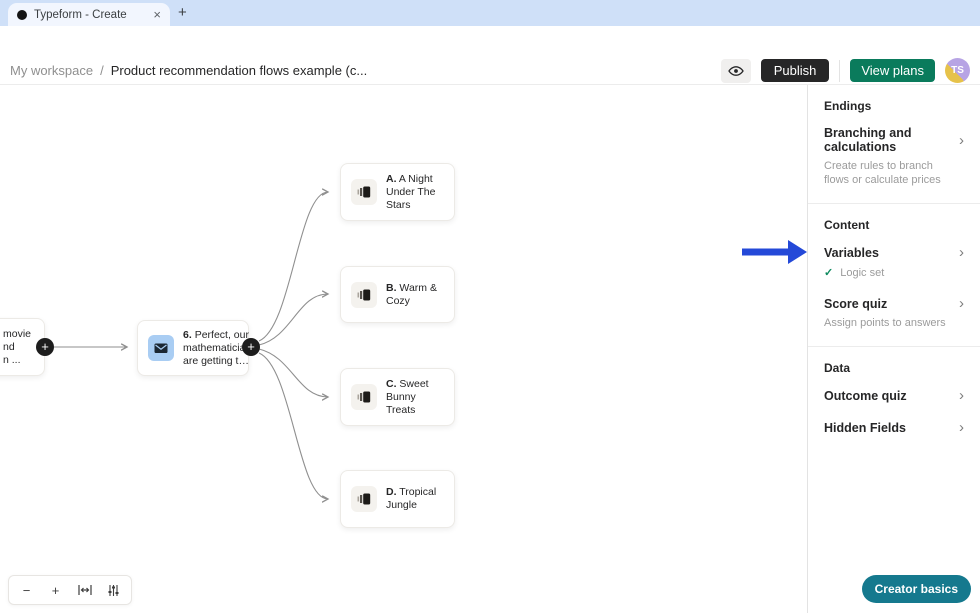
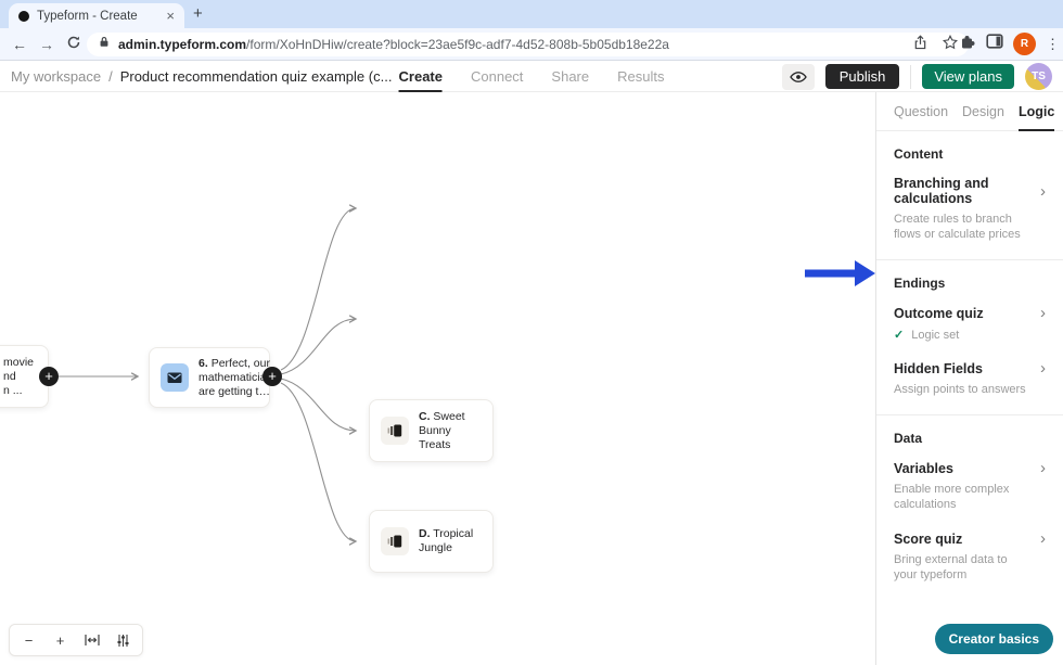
  Typeform - Create
  ×
  +
+ ←
+ →
+ admin.typeform.com/form/XoHnDHiw/create?block=23ae5f9c-adf7-4d52-808b-5b05db18e22a
+ R
+ ⋮
  My workspace
  /
- Product recommendation flows example (c...
+ Product recommendation quiz example (c...
+ Create
+ Connect
+ Share
+ Results
  Publish
  View plans
  TS
  movie
  nd
  n ...
  +
  6. Perfect, our mathematici are getting t…
  +
- A. A Night Under The Stars
- B. Warm & Cozy
  C. Sweet Bunny Treats
  D. Tropical Jungle
  −
  +
+ Question
+ Design
+ Logic
- Endings
+ Content
  Branching and calculations
  ›
  Create rules to branch flows or calculate prices
- Content
+ Endings
- Variables
+ Outcome quiz
  ›
  ✓
  Logic set
- Score quiz
+ Hidden Fields
  ›
  Assign points to answers
  Data
- Outcome quiz
+ Variables
  ›
+ Enable more complex calculations
- Hidden Fields
+ Score quiz
  ›
+ Bring external data to your typeform
  Creator basics
